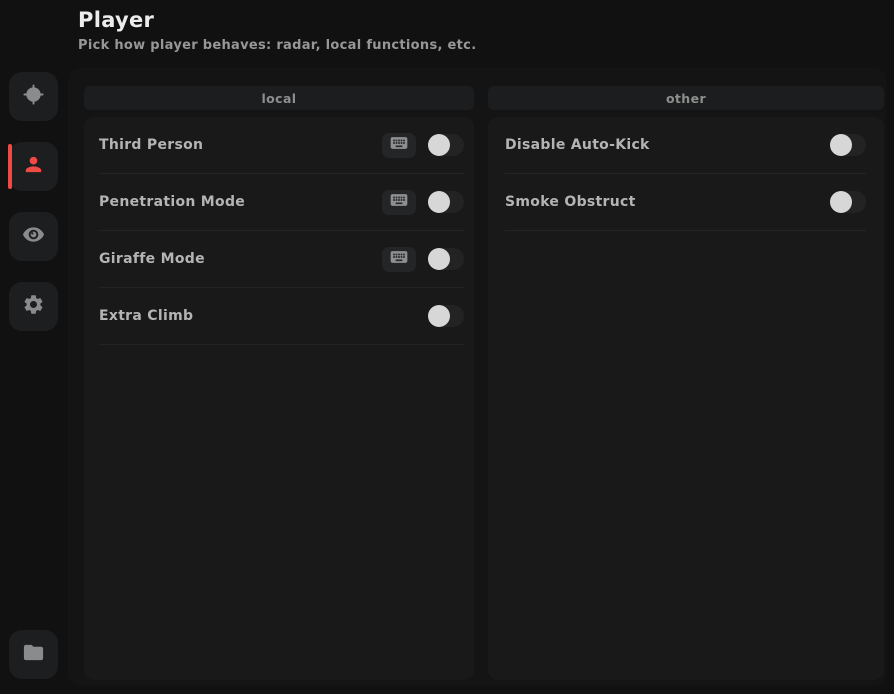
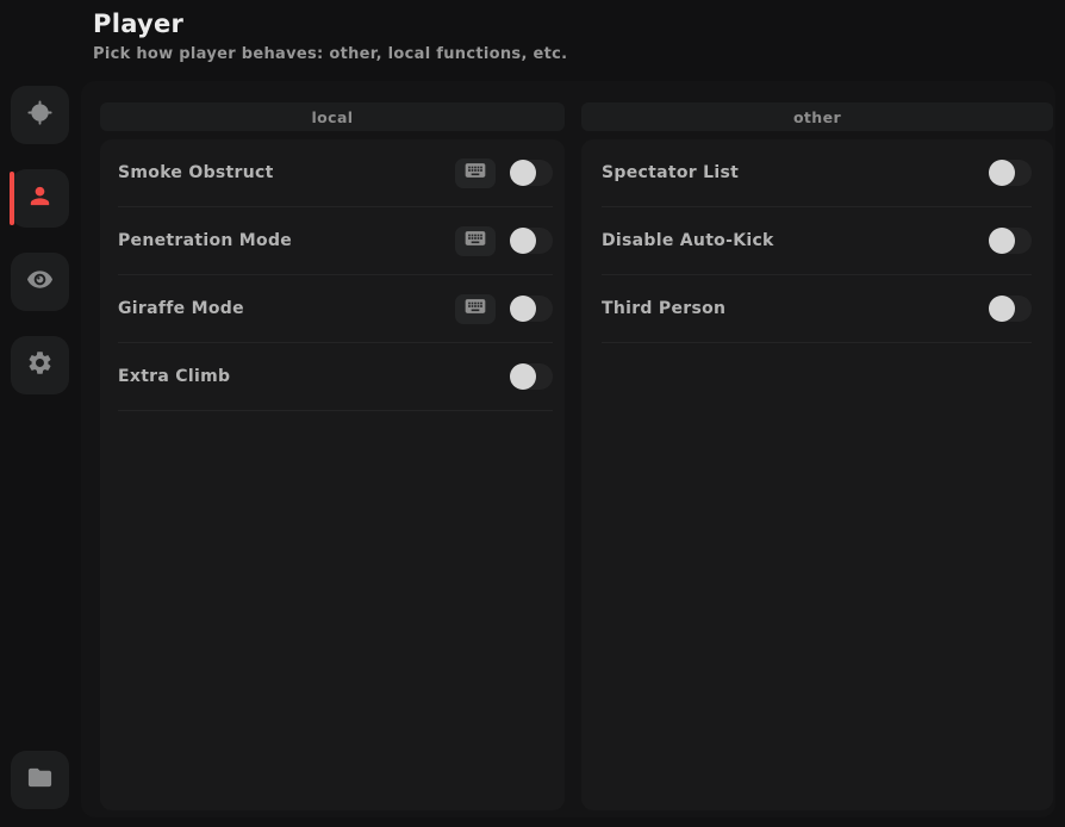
  Player
- Pick how player behaves: radar, local functions, etc.
+ Pick how player behaves: other, local functions, etc.
  local
  other
- Third Person
+ Smoke Obstruct
  Penetration Mode
  Giraffe Mode
  Extra Climb
+ Spectator List
  Disable Auto-Kick
- Smoke Obstruct
+ Third Person
